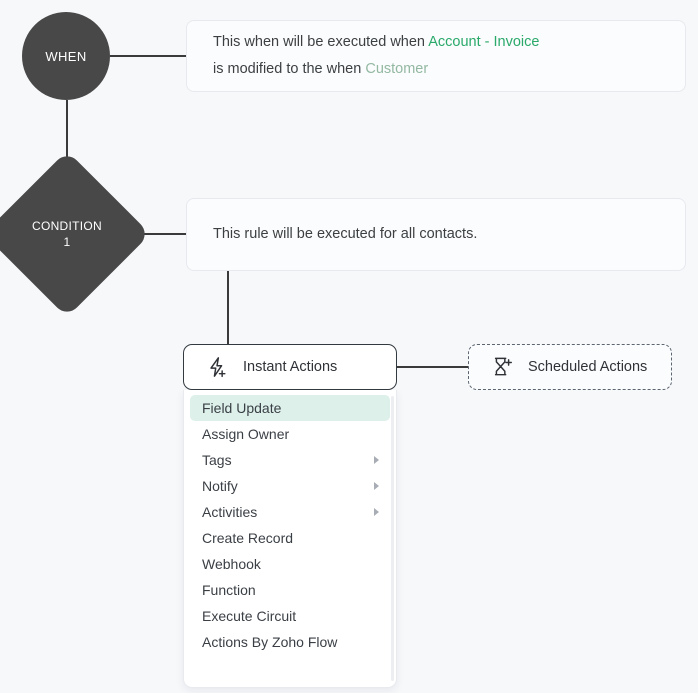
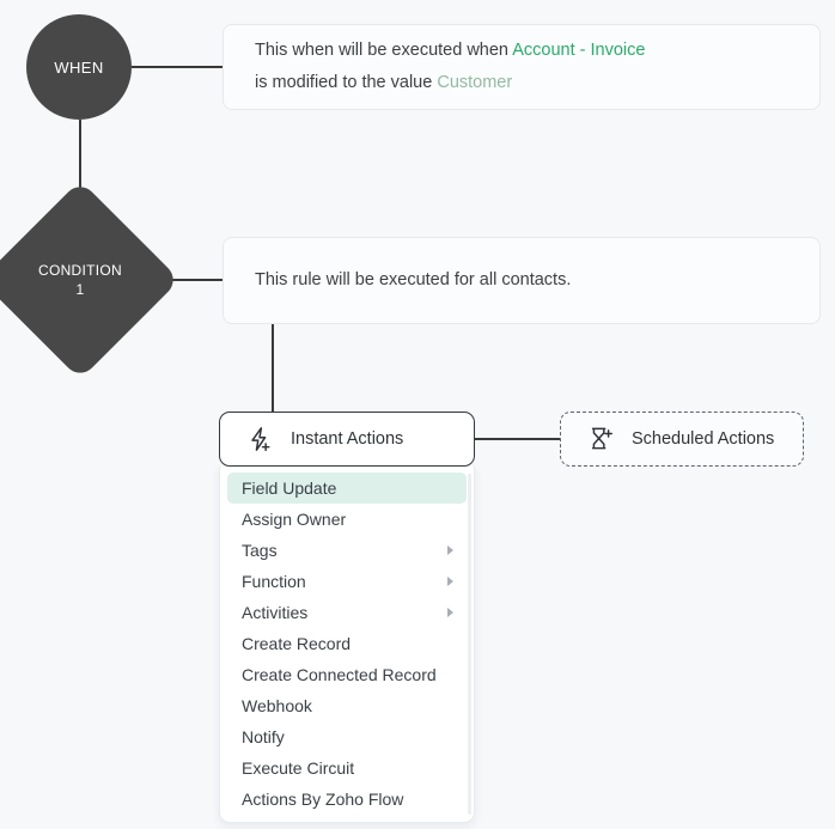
  WHEN
  This when will be executed when Account - Invoice
- is modified to the when Customer
+ is modified to the value Customer
  CONDITION
  1
  This rule will be executed for all contacts.
  Instant Actions
  Scheduled Actions
  Field Update
  Assign Owner
  Tags
- Notify
+ Function
  Activities
  Create Record
+ Create Connected Record
  Webhook
- Function
+ Notify
  Execute Circuit
  Actions By Zoho Flow
